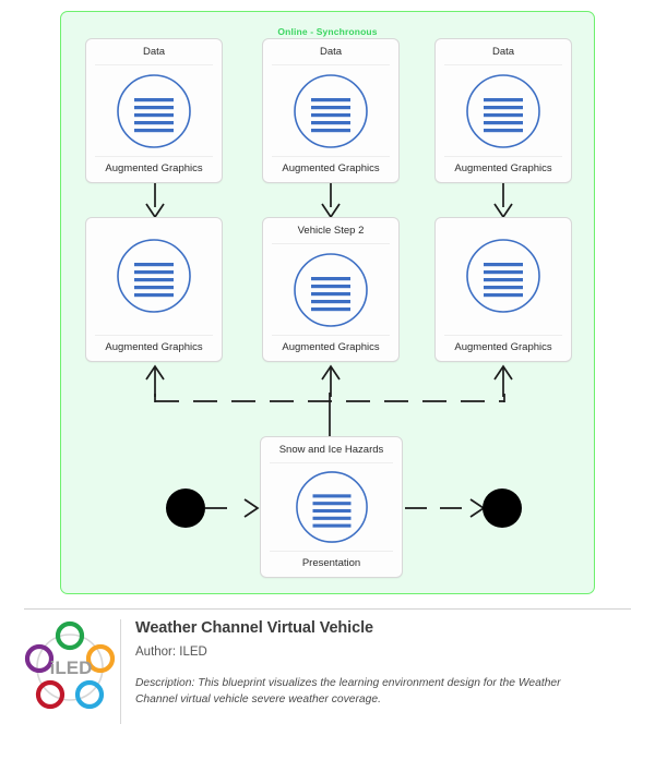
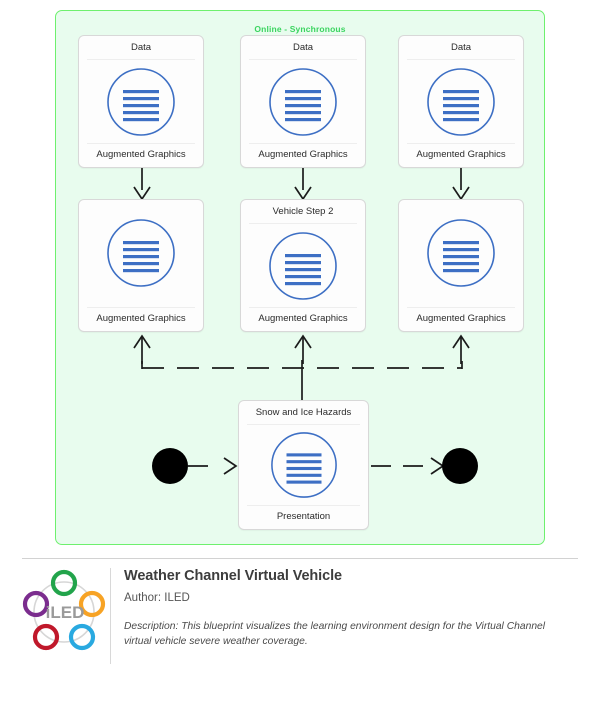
  Online - Synchronous
  Data
  Augmented Graphics
  Data
  Augmented Graphics
  Data
  Augmented Graphics
  Augmented Graphics
  Vehicle Step 2
  Augmented Graphics
  Augmented Graphics
  Snow and Ice Hazards
  Presentation
  iLED
  Weather Channel Virtual Vehicle
  Author: ILED
- Description: This blueprint visualizes the learning environment design for the Weather Channel virtual vehicle severe weather coverage.
+ Description: This blueprint visualizes the learning environment design for the Virtual Channel virtual vehicle severe weather coverage.
